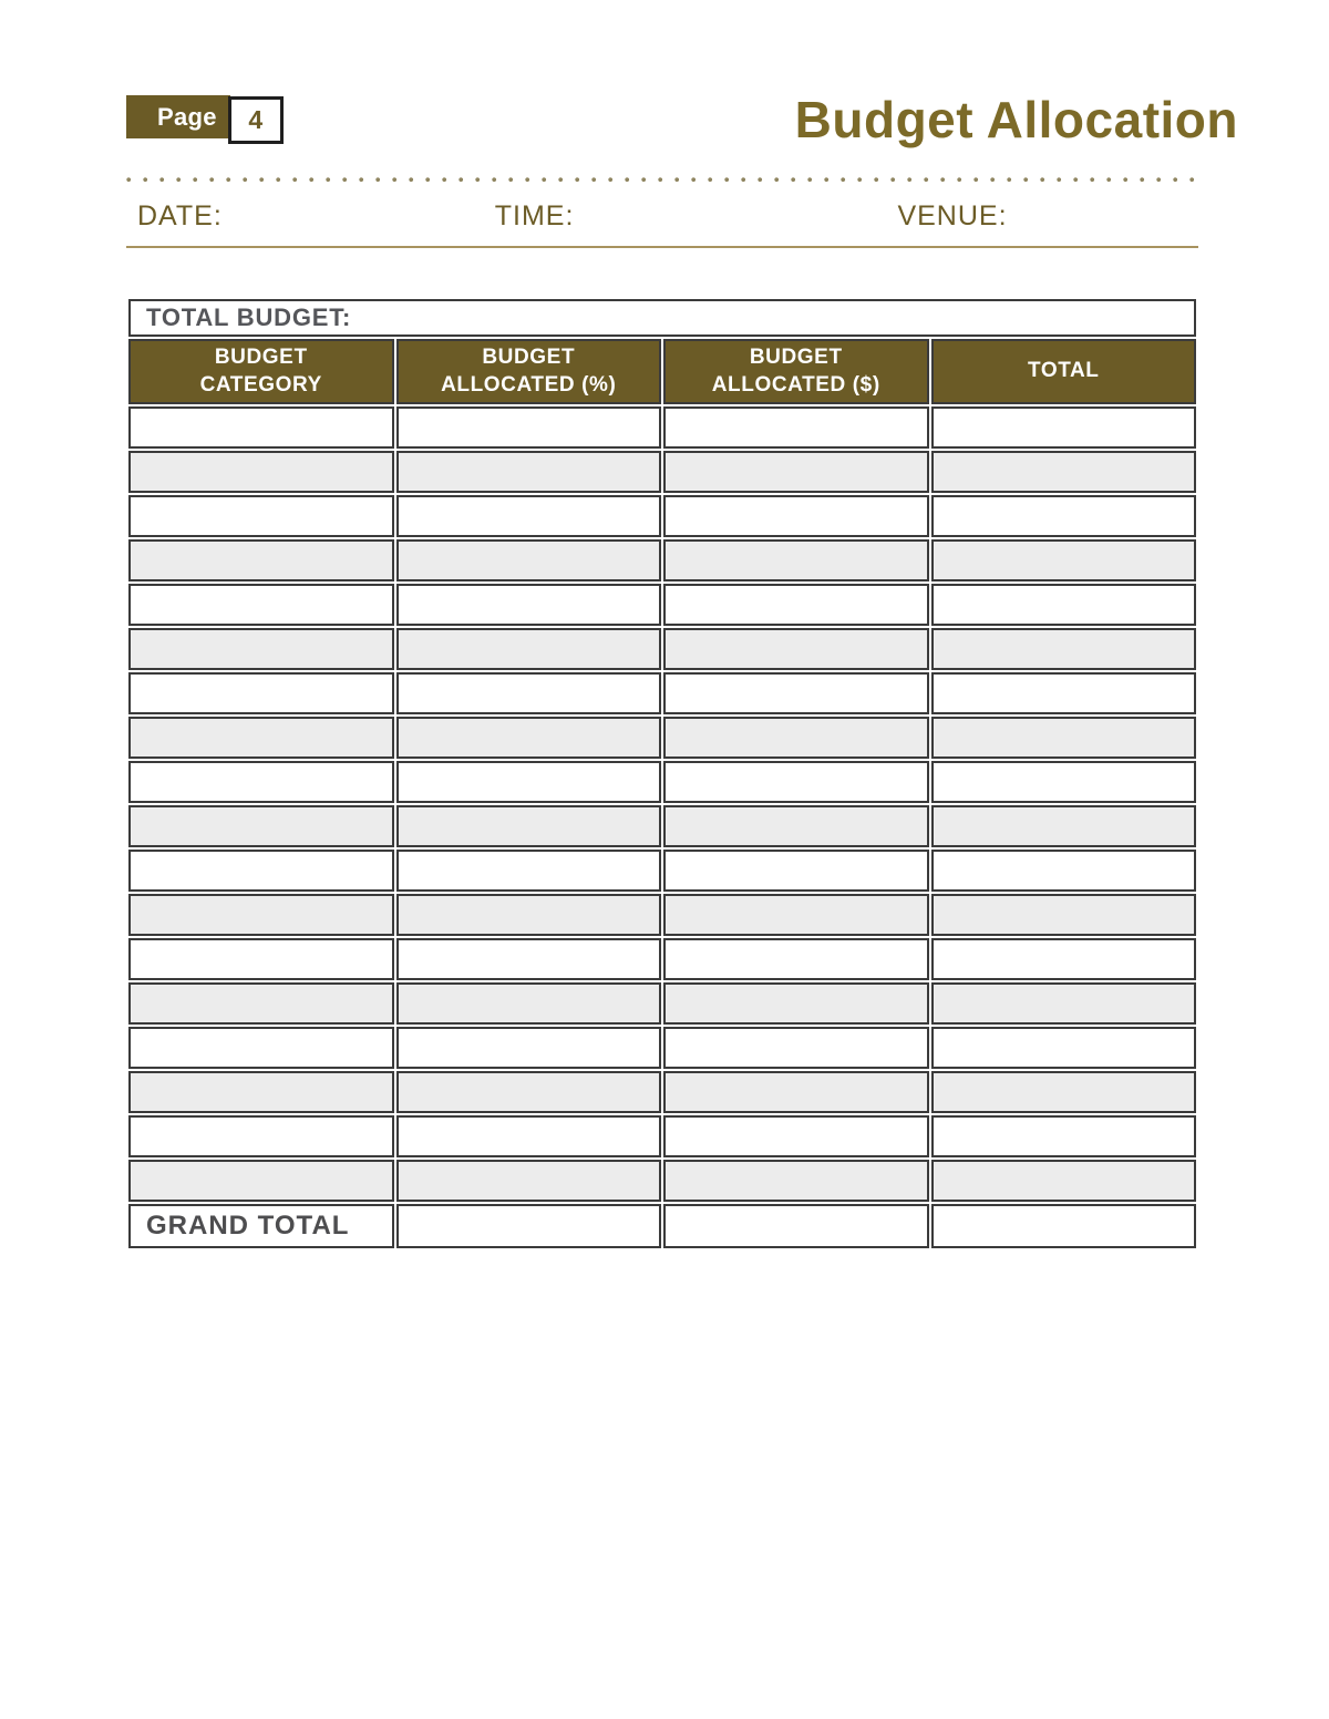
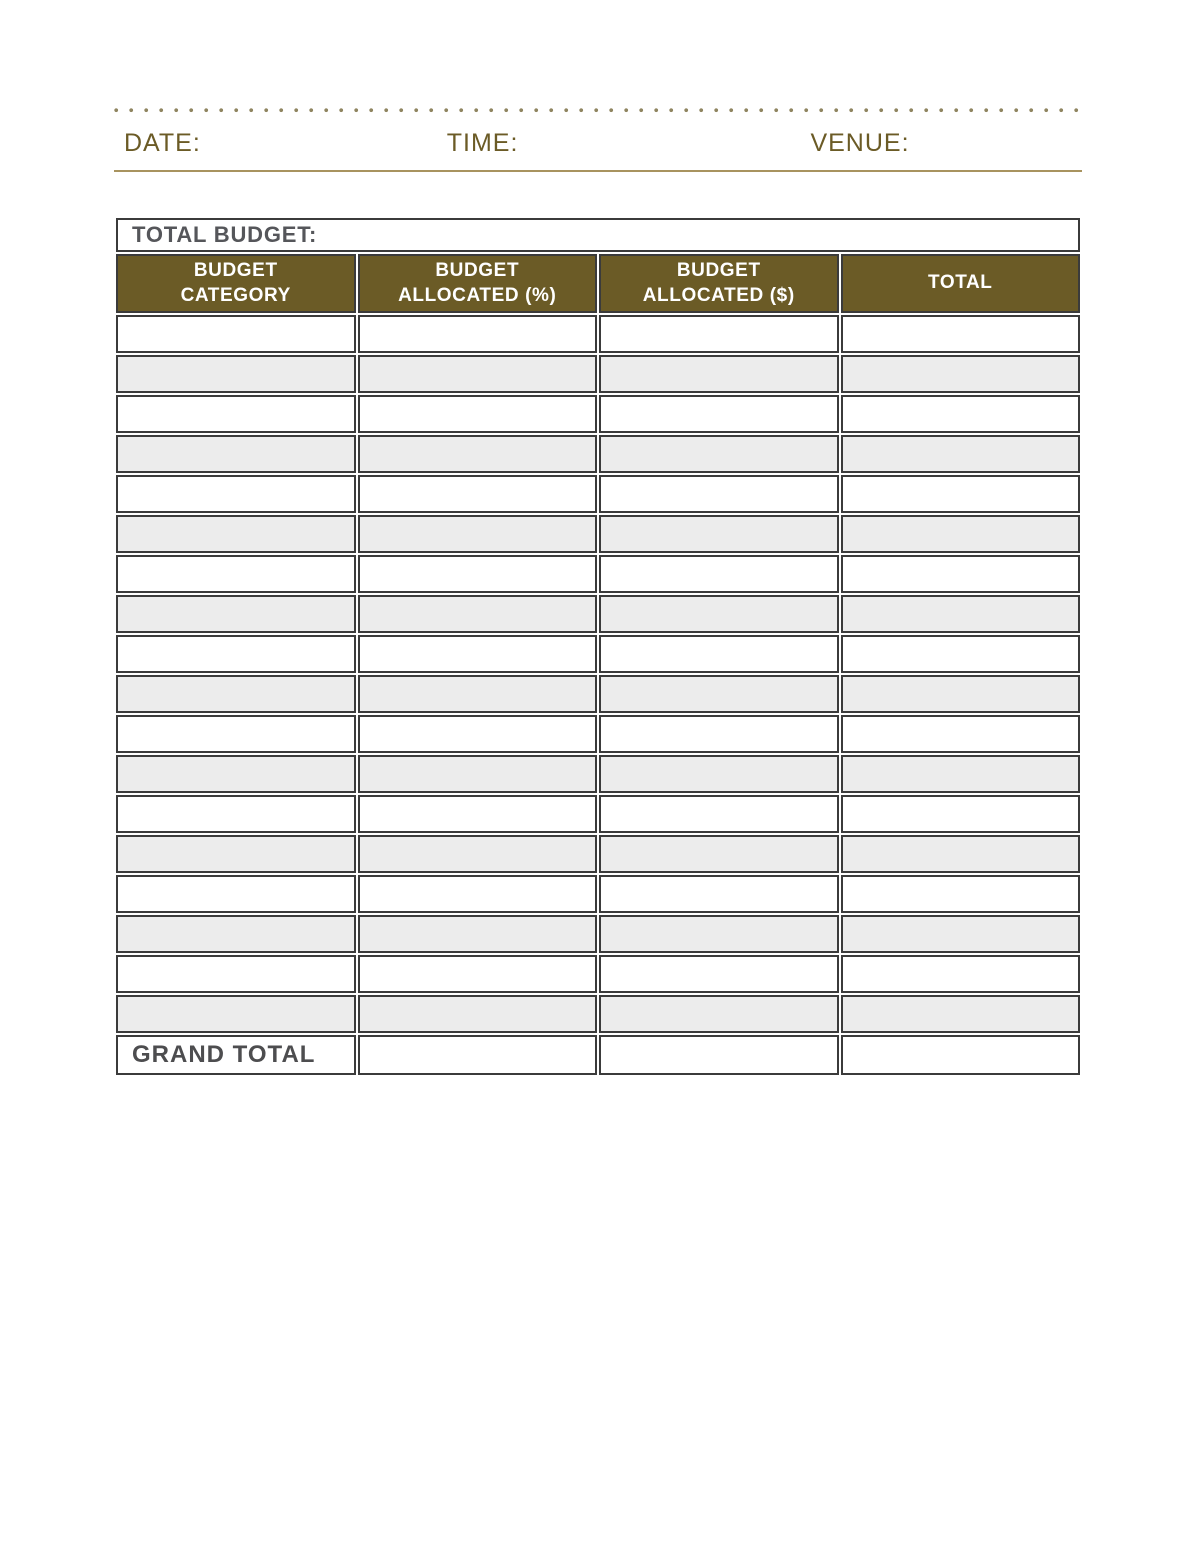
- Page
- 4
- Budget Allocation
  DATE:
  TIME:
  VENUE:
  TOTAL BUDGET:
  BUDGET CATEGORY	BUDGET ALLOCATED (%)	BUDGET ALLOCATED ($)	TOTAL
  GRAND TOTAL
